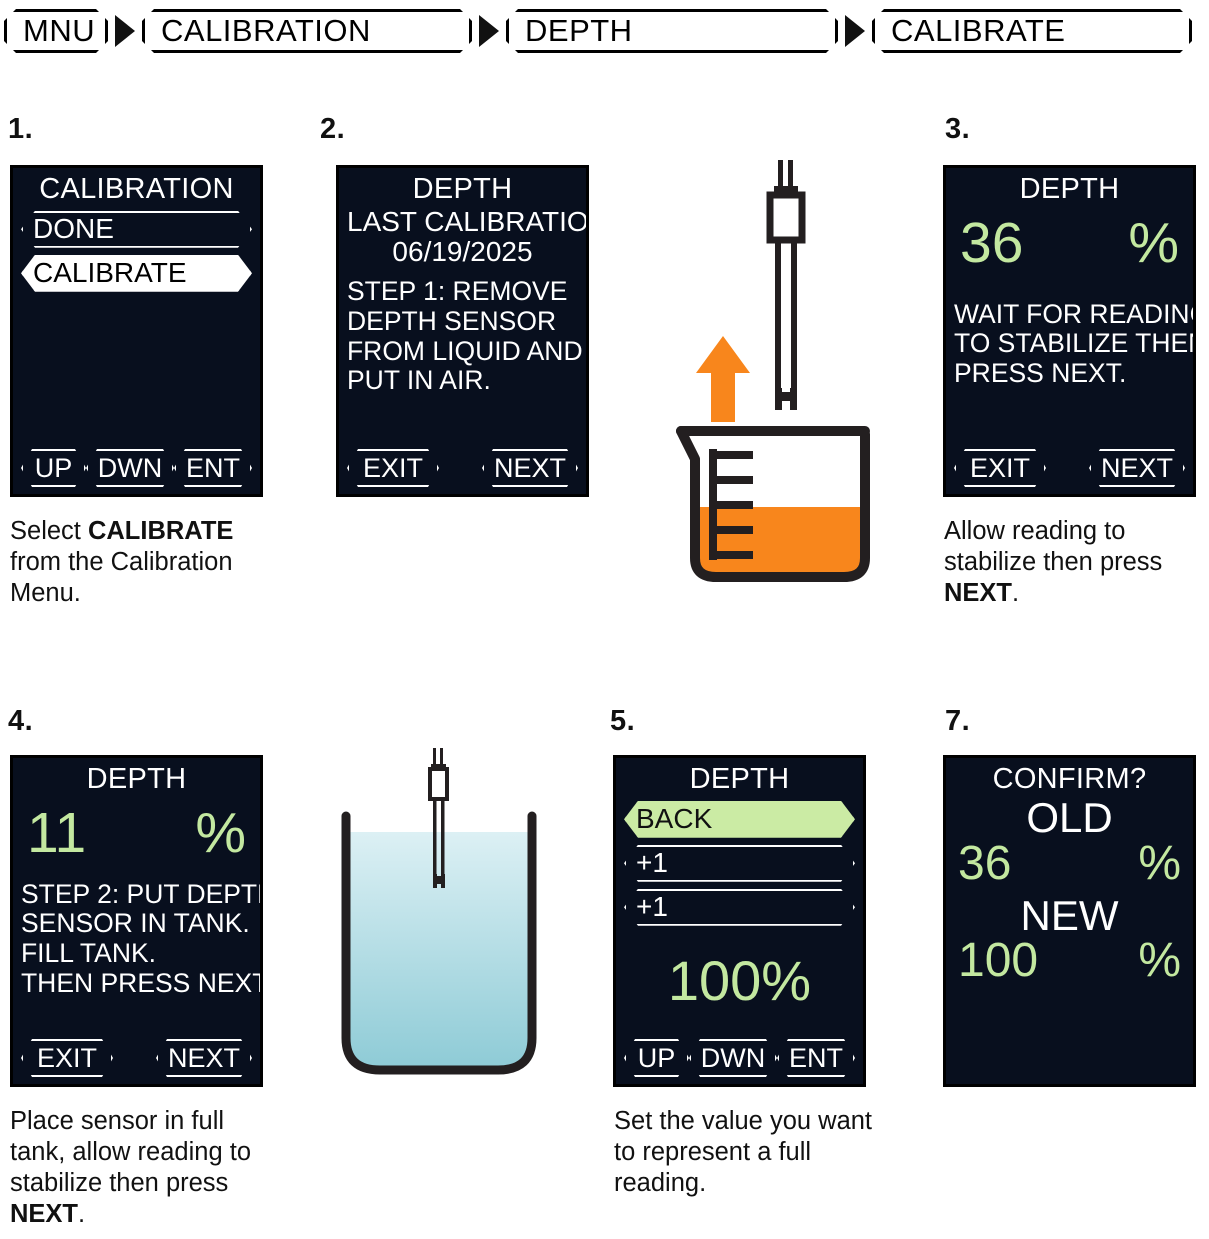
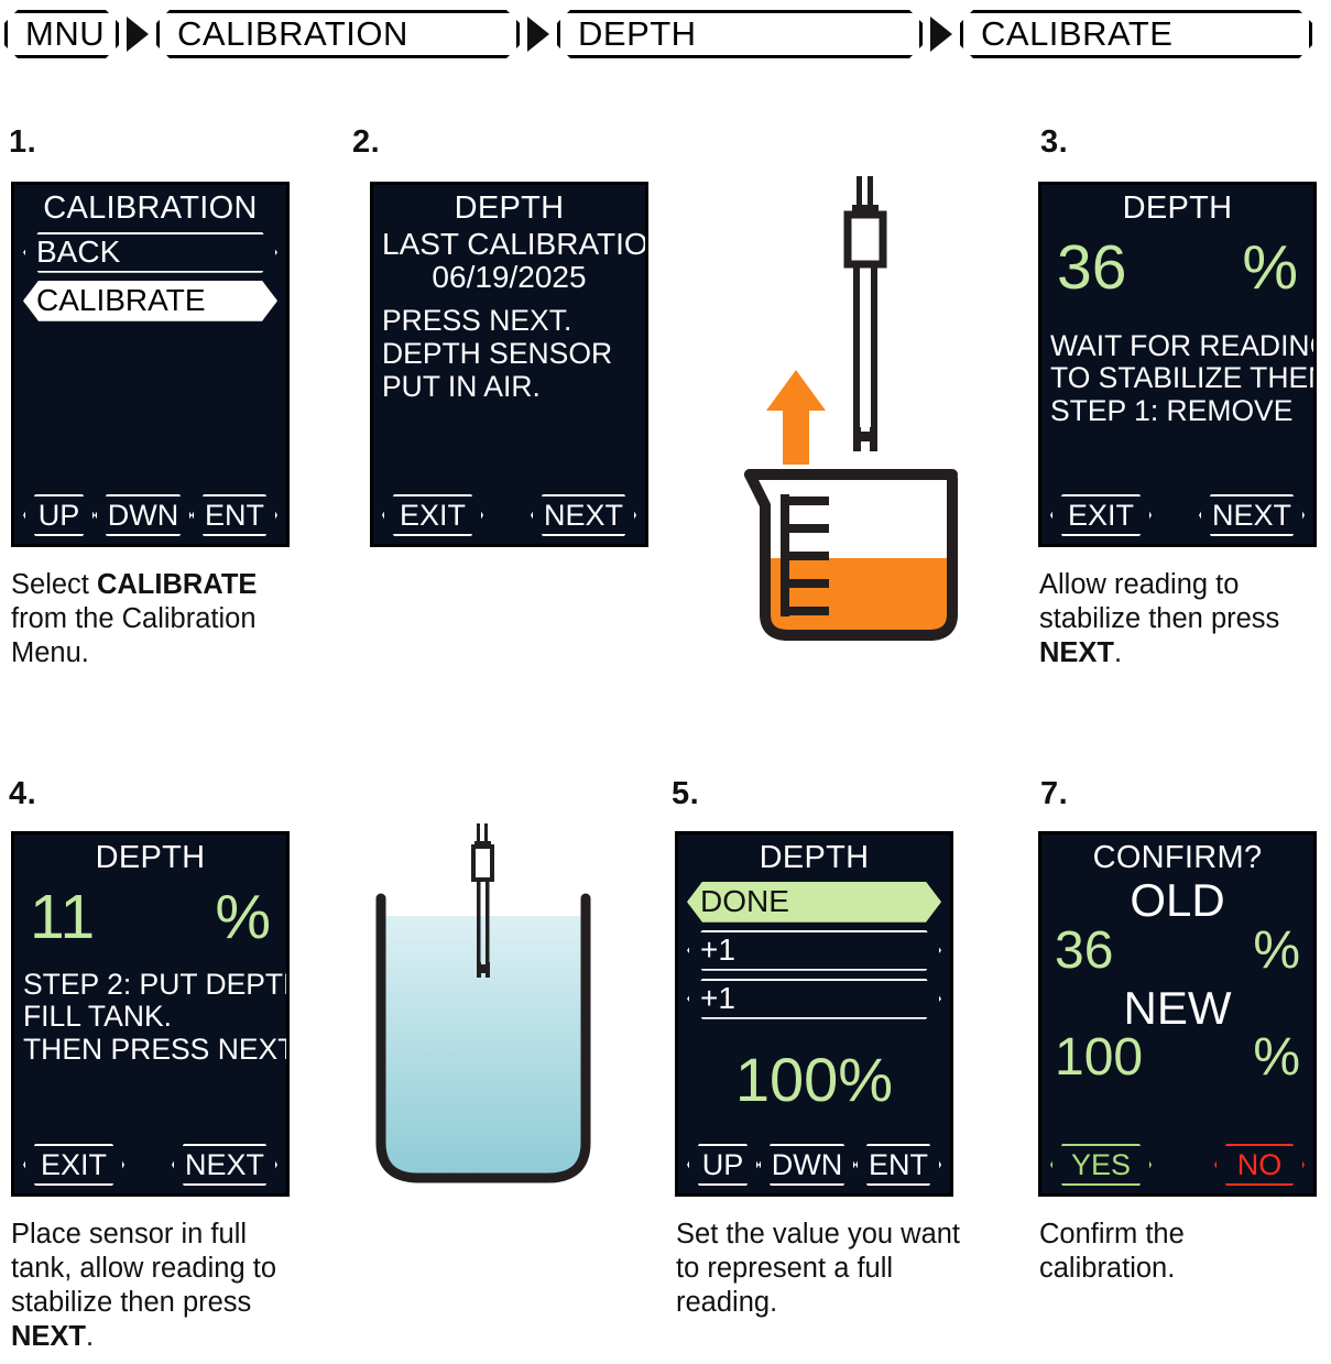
  MNU
  CALIBRATION
  DEPTH
  CALIBRATE
  1.
  CALIBRATION
- DONE
+ BACK
  CALIBRATE
  UP
  DWN
  ENT
  Select CALIBRATE from the Calibration Menu.
  2.
  DEPTH
  LAST CALIBRATIO
  06/19/2025
- STEP 1: REMOVE
+ PRESS NEXT.
  DEPTH SENSOR
- FROM LIQUID AND
  PUT IN AIR.
  EXIT
  NEXT
  3.
  DEPTH
  36
  %
  WAIT FOR READIN
  TO STABILIZE THE
- PRESS NEXT.
+ STEP 1: REMOVE
  EXIT
  NEXT
  Allow reading to stabilize then press NEXT.
  4.
  DEPTH
  11
  %
  STEP 2: PUT DEPT
- SENSOR IN TANK.
  FILL TANK.
  THEN PRESS NEX
  EXIT
  NEXT
  Place sensor in full tank, allow reading to stabilize then press NEXT.
  5.
  DEPTH
- BACK
+ DONE
  +1
  +1
  100%
  UP
  DWN
  ENT
  Set the value you want to represent a full reading.
  7.
  CONFIRM?
  OLD
  36
  %
  NEW
  100
  %
+ YES
+ NO
+ Confirm the calibration.
